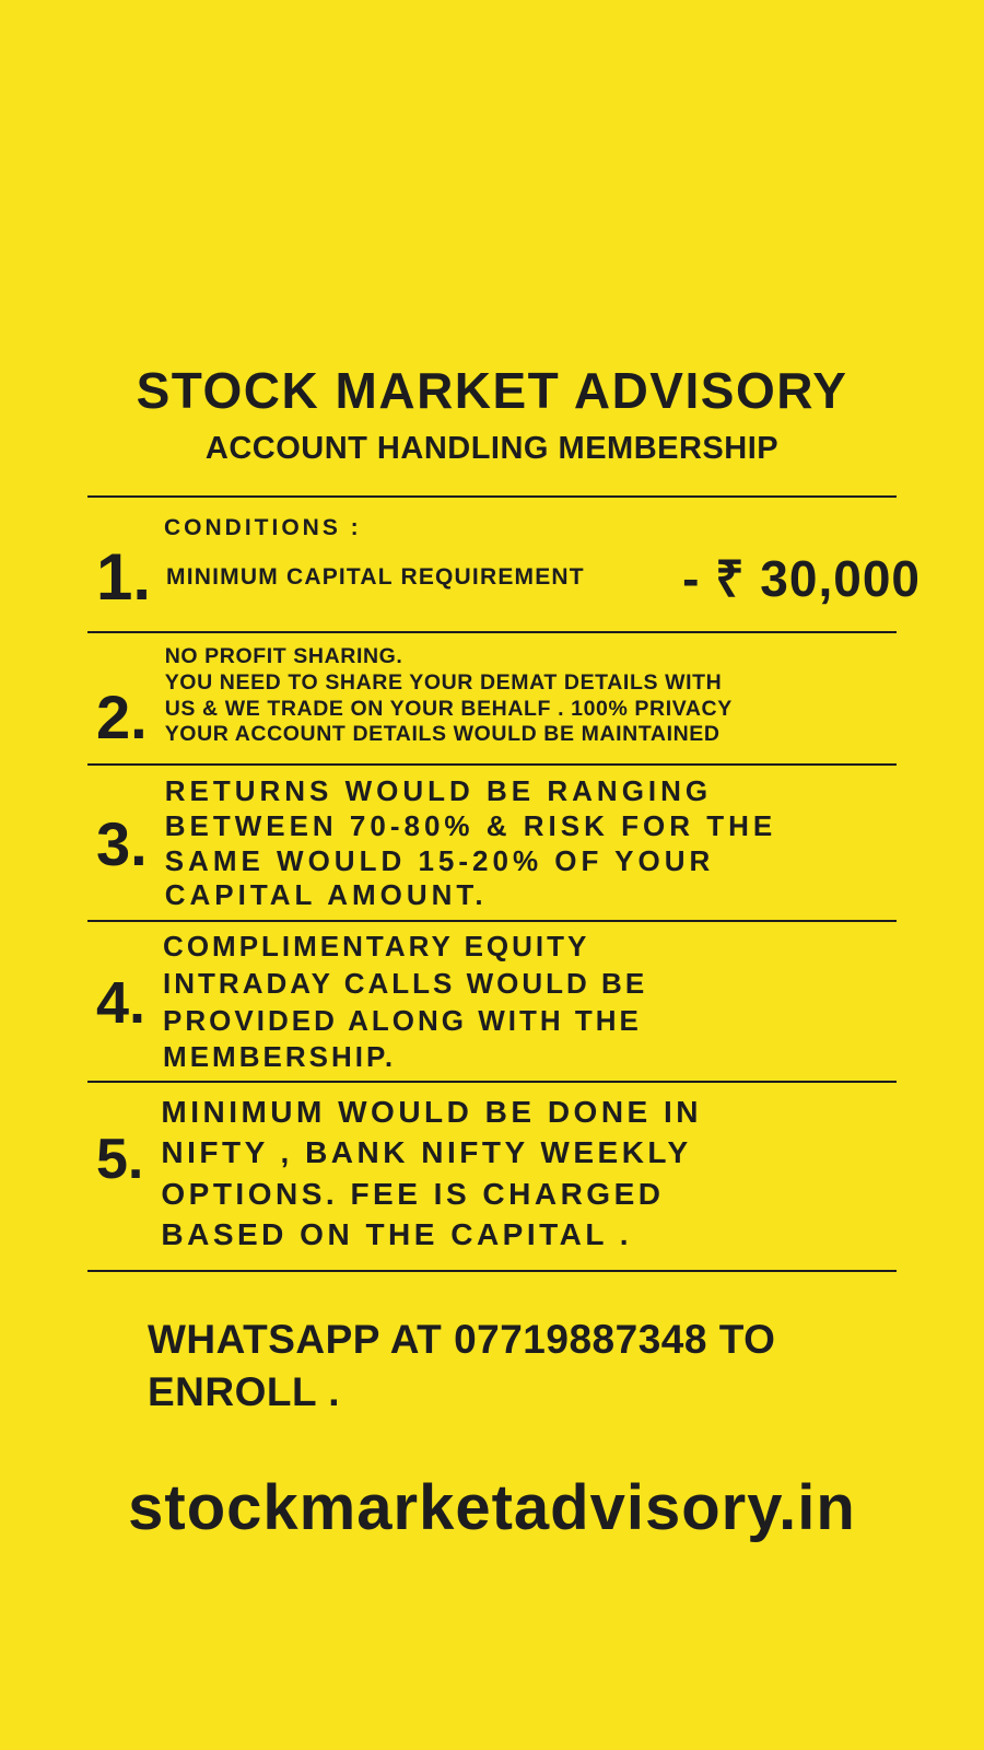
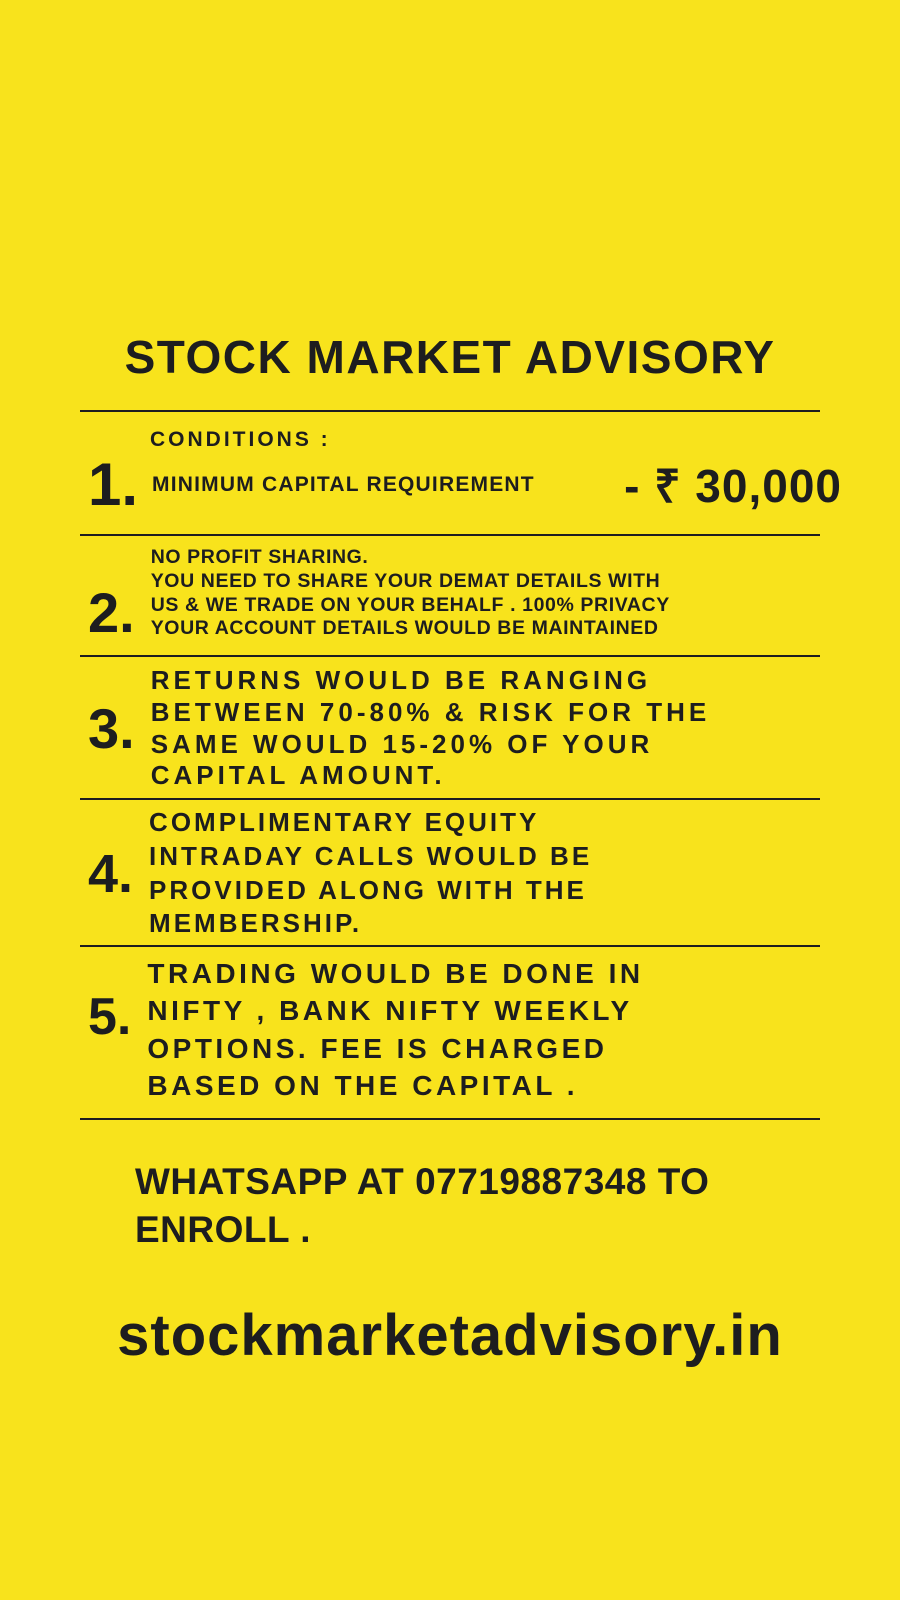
  STOCK MARKET ADVISORY
- ACCOUNT HANDLING MEMBERSHIP
  CONDITIONS :
  1.
  MINIMUM CAPITAL REQUIREMENT
  - ₹ 30,000
  2.
  NO PROFIT SHARING.
  YOU NEED TO SHARE YOUR DEMAT DETAILS WITH
  US & WE TRADE ON YOUR BEHALF . 100% PRIVACY
  YOUR ACCOUNT DETAILS WOULD BE MAINTAINED
  3.
  RETURNS WOULD BE RANGING
  BETWEEN 70-80% & RISK FOR THE
  SAME WOULD 15-20% OF YOUR
  CAPITAL AMOUNT.
  4.
  COMPLIMENTARY EQUITY
  INTRADAY CALLS WOULD BE
  PROVIDED ALONG WITH THE
  MEMBERSHIP.
  5.
- MINIMUM WOULD BE DONE IN
+ TRADING WOULD BE DONE IN
  NIFTY , BANK NIFTY WEEKLY
  OPTIONS. FEE IS CHARGED
  BASED ON THE CAPITAL .
  WHATSAPP AT 07719887348 TO
  ENROLL .
  stockmarketadvisory.in
